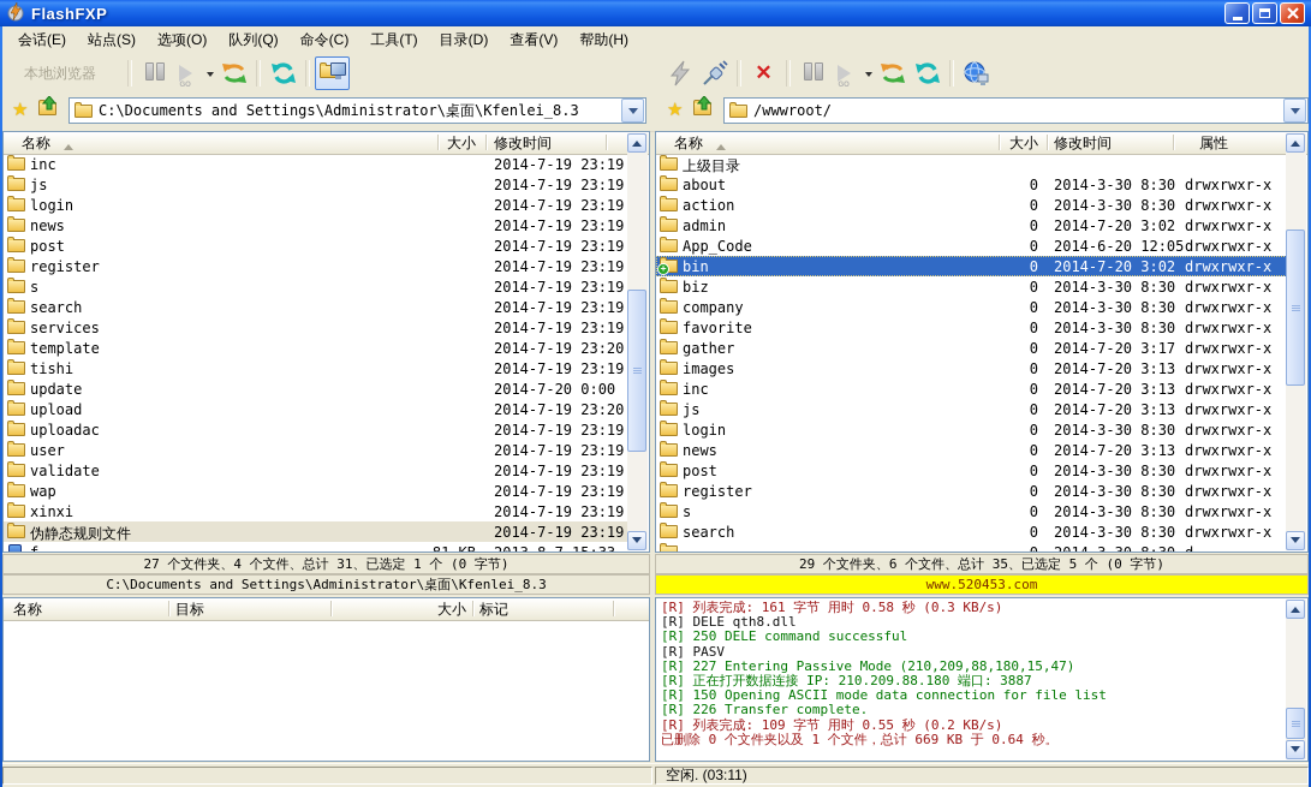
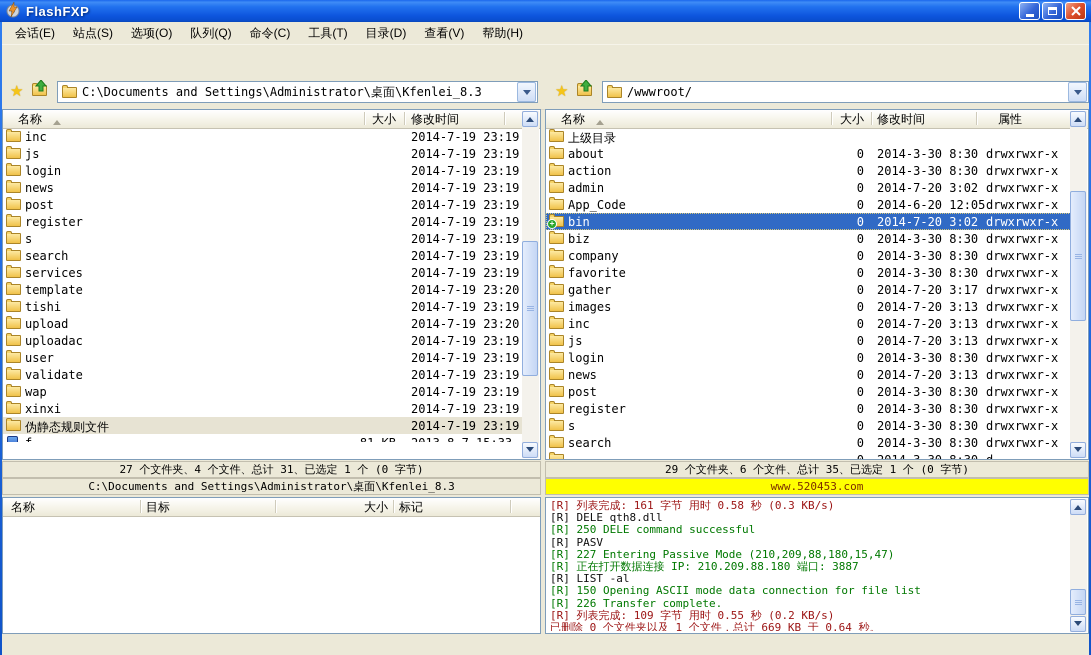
  FlashFXP
  会话(E)
  站点(S)
  选项(O)
  队列(Q)
  命令(C)
  工具(T)
  目录(D)
  查看(V)
  帮助(H)
- 本地浏览器
- ✕
  ★
  C:\Documents and Settings\Administrator\桌面\Kfenlei_8.3
  ★
  /wwwroot/
  名称
  大小
  修改时间
  inc
  2014-7-19 23:19
  js
  2014-7-19 23:19
  login
  2014-7-19 23:19
  news
  2014-7-19 23:19
  post
  2014-7-19 23:19
  register
  2014-7-19 23:19
  s
  2014-7-19 23:19
  search
  2014-7-19 23:19
  services
  2014-7-19 23:19
  template
  2014-7-19 23:20
  tishi
  2014-7-19 23:19
- update
- 2014-7-20 0:00
  upload
  2014-7-19 23:20
  uploadac
  2014-7-19 23:19
  user
  2014-7-19 23:19
  validate
  2014-7-19 23:19
  wap
  2014-7-19 23:19
  xinxi
  2014-7-19 23:19
  伪静态规则文件
  2014-7-19 23:19
  名称
  大小
  修改时间
  属性
  上级目录
  about
  0
  2014-3-30 8:30
  drwxrwxr-x
  action
  0
  2014-3-30 8:30
  drwxrwxr-x
  admin
  0
  2014-7-20 3:02
  drwxrwxr-x
  App_Code
  0
  2014-6-20 12:05
  drwxrwxr-x
  bin
  0
  2014-7-20 3:02
  drwxrwxr-x
  biz
  0
  2014-3-30 8:30
  drwxrwxr-x
  company
  0
  2014-3-30 8:30
  drwxrwxr-x
  favorite
  0
  2014-3-30 8:30
  drwxrwxr-x
  gather
  0
  2014-7-20 3:17
  drwxrwxr-x
  images
  0
  2014-7-20 3:13
  drwxrwxr-x
  inc
  0
  2014-7-20 3:13
  drwxrwxr-x
  js
  0
  2014-7-20 3:13
  drwxrwxr-x
  login
  0
  2014-3-30 8:30
  drwxrwxr-x
  news
  0
  2014-7-20 3:13
  drwxrwxr-x
  post
  0
  2014-3-30 8:30
  drwxrwxr-x
  register
  0
  2014-3-30 8:30
  drwxrwxr-x
  s
  0
  2014-3-30 8:30
  drwxrwxr-x
  search
  0
  2014-3-30 8:30
  drwxrwxr-x
  27 个文件夹、4 个文件、总计 31、已选定 1 个 (0 字节)
  C:\Documents and Settings\Administrator\桌面\Kfenlei_8.3
- 29 个文件夹、6 个文件、总计 35、已选定 5 个 (0 字节)
+ 29 个文件夹、6 个文件、总计 35、已选定 1 个 (0 字节)
  www.520453.com
  名称
  目标
  大小
  标记
  [R] 列表完成: 161 字节 用时 0.58 秒 (0.3 KB/s)
  [R] DELE qth8.dll
  [R] 250 DELE command successful
  [R] PASV
  [R] 227 Entering Passive Mode (210,209,88,180,15,47)
  [R] 正在打开数据连接 IP: 210.209.88.180 端口: 3887
+ [R] LIST -al
  [R] 150 Opening ASCII mode data connection for file list
  [R] 226 Transfer complete.
  [R] 列表完成: 109 字节 用时 0.55 秒 (0.2 KB/s)
  已删除 0 个文件夹以及 1 个文件，总计 669 KB 于 0.64 秒。
- 空闲. (03:11)
